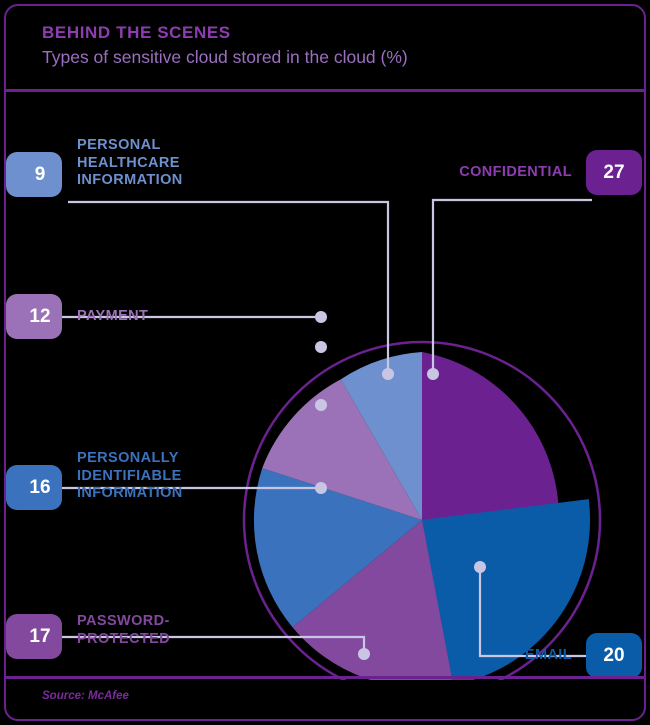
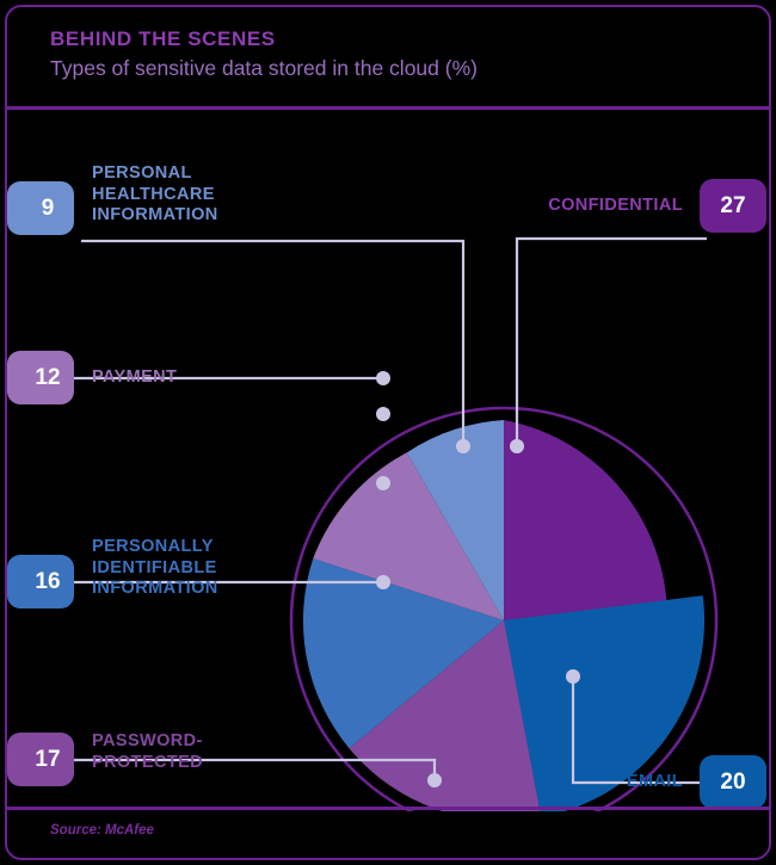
  BEHIND THE SCENES
- Types of sensitive cloud stored in the cloud (%)
+ Types of sensitive data stored in the cloud (%)
  9
  PERSONAL
  HEALTHCARE
  INFORMATION
  12
  PAYMENT
  16
  PERSONALLY
  IDENTIFIABLE
  INFORMATION
  17
  PASSWORD-
  PROTECTED
  CONFIDENTIAL
  27
  EMAIL
  20
  Source: McAfee
